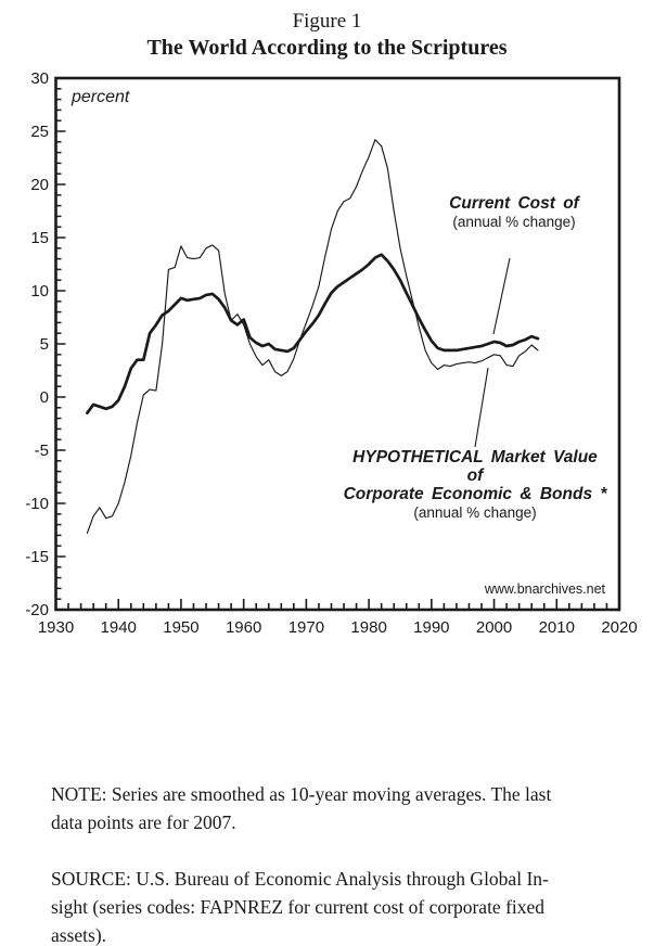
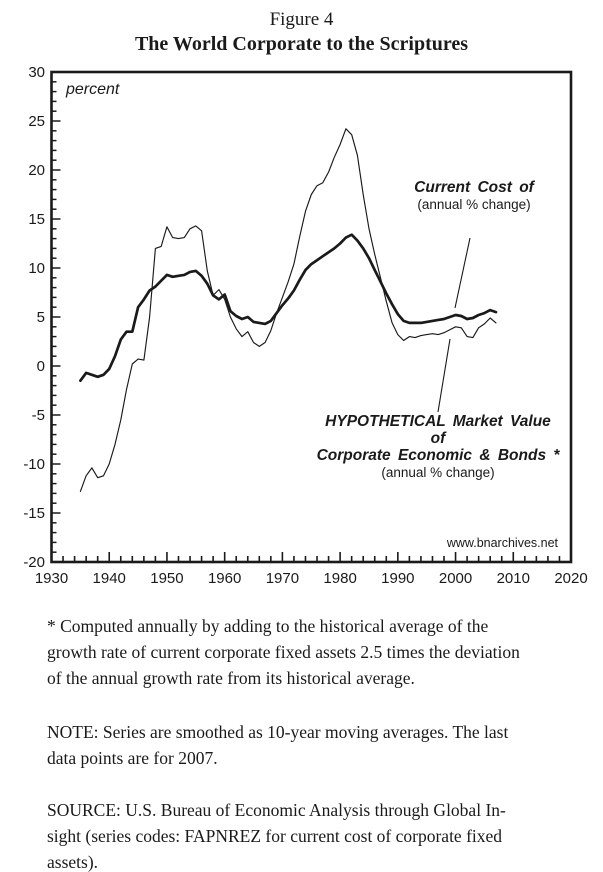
- Figure 1
+ Figure 4
- The World According to the Scriptures
+ The World Corporate to the Scriptures
  30
  25
  20
  15
  10
  5
  0
  -5
  -10
  -15
  -20
  1930
  1940
  1950
  1960
  1970
  1980
  1990
  2000
  2010
  2020
  percent
  Current Cost of
  (annual % change)
  HYPOTHETICAL Market Value of
  Corporate Economic & Bonds *
  (annual % change)
  www.bnarchives.net
+ * Computed annually by adding to the historical average of the
+ growth rate of current corporate fixed assets 2.5 times the deviation
+ of the annual growth rate from its historical average.
  NOTE: Series are smoothed as 10-year moving averages. The last
  data points are for 2007.
  SOURCE: U.S. Bureau of Economic Analysis through Global In-
  sight (series codes: FAPNREZ for current cost of corporate fixed
  assets).
